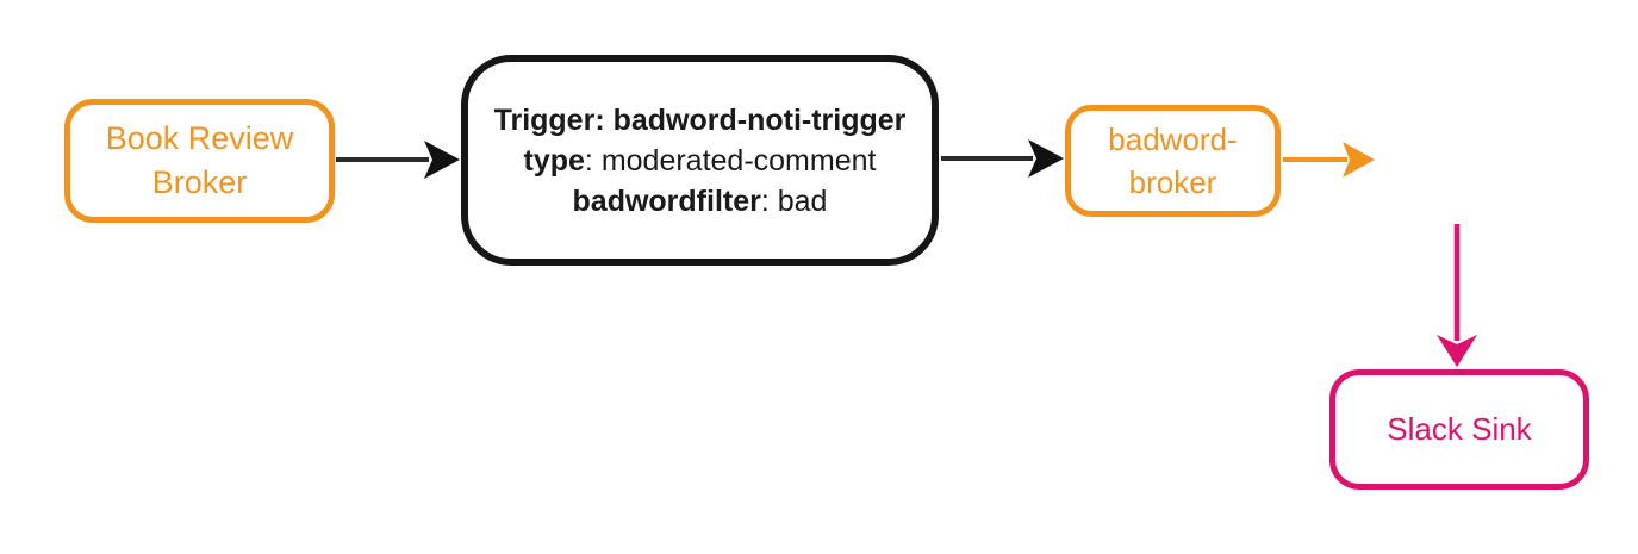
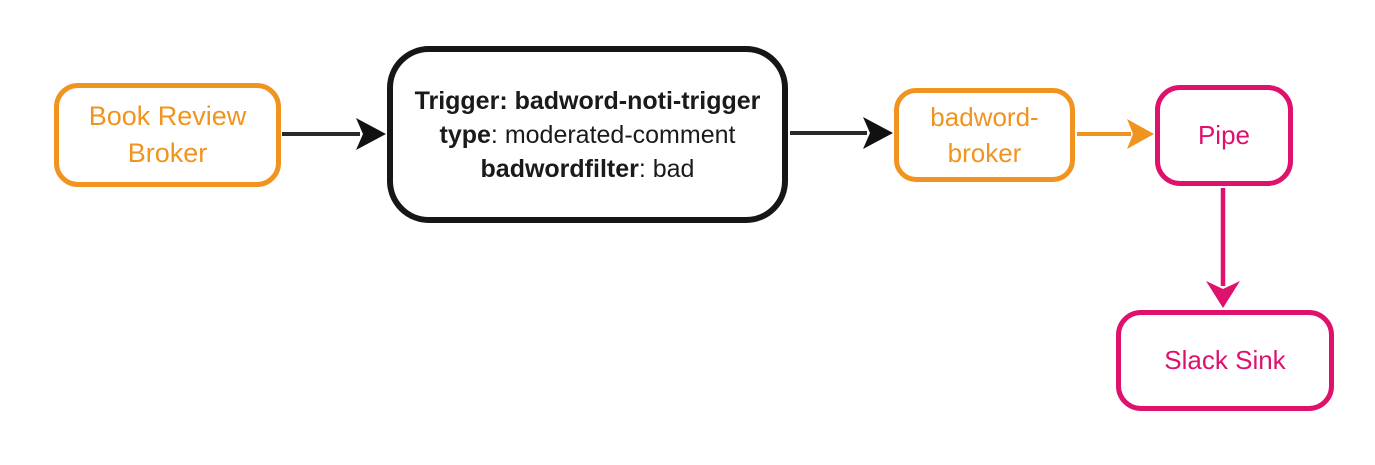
  Book Review Broker
  Trigger: badword-noti-trigger
  type: moderated-comment
  badwordfilter: bad
  badword-broker
+ Pipe
  Slack Sink
